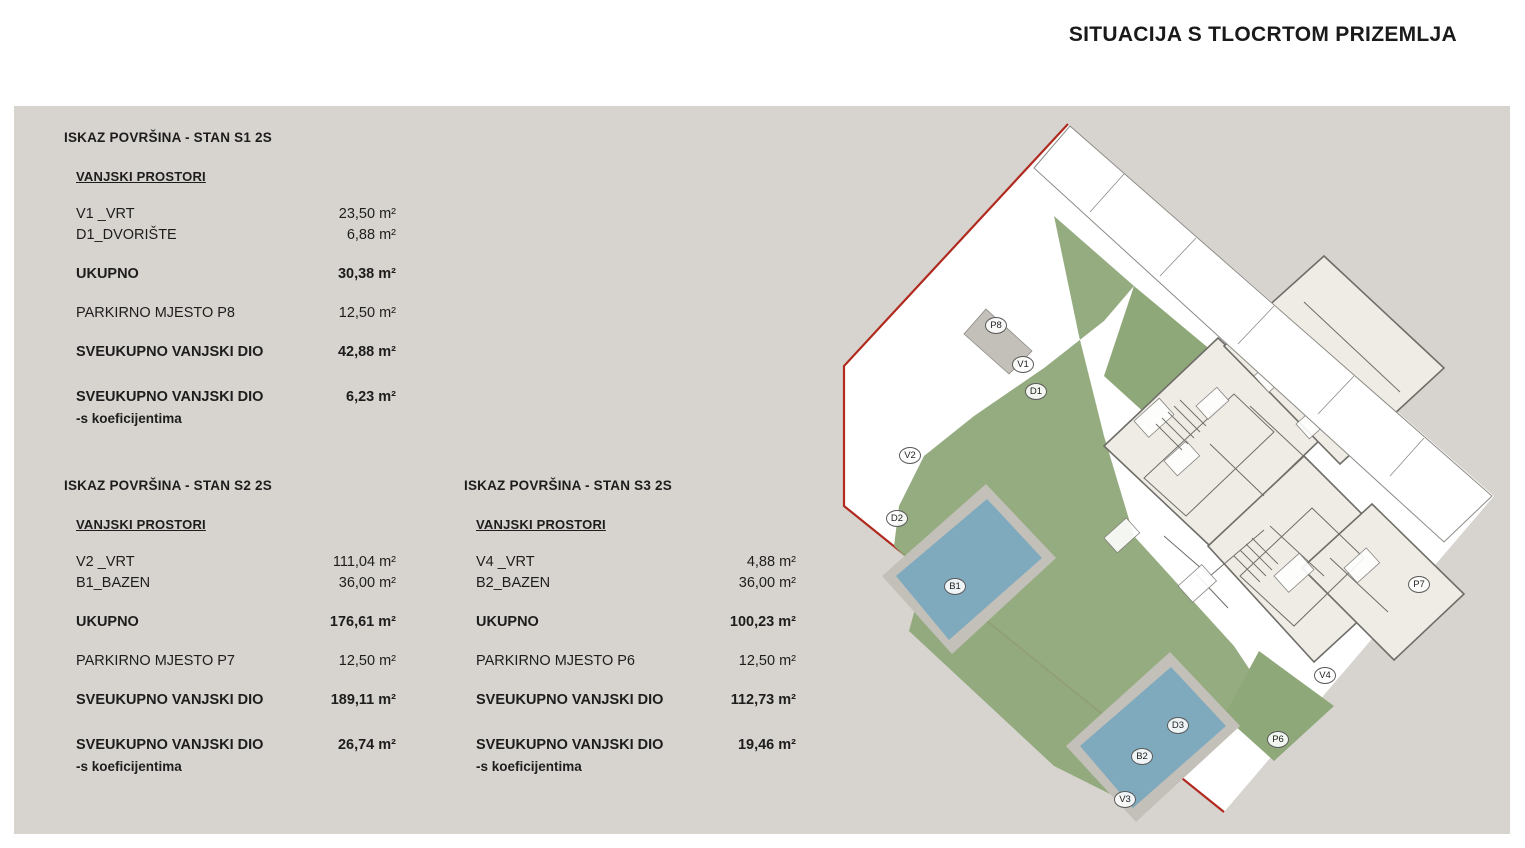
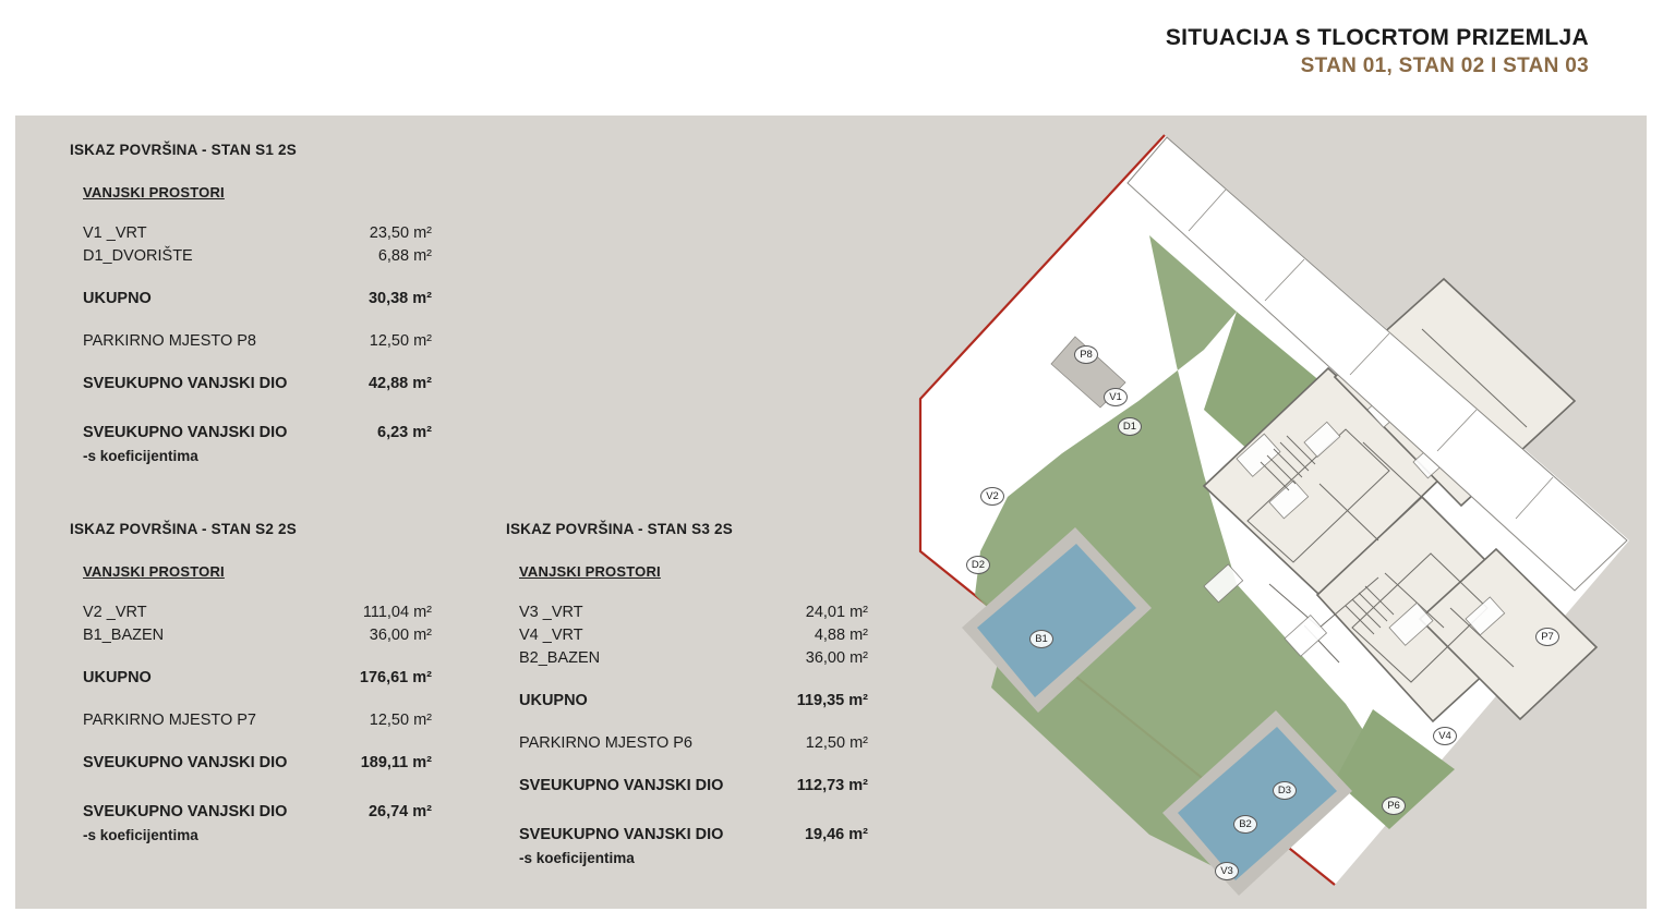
  SITUACIJA S TLOCRTOM PRIZEMLJA
+ STAN 01, STAN 02 I STAN 03
  ISKAZ POVRŠINA - STAN S1 2S
  VANJSKI PROSTORI
  V1 _VRT
  23,50 m²
  D1_DVORIŠTE
  6,88 m²
  UKUPNO
  30,38 m²
  PARKIRNO MJESTO P8
  12,50 m²
  SVEUKUPNO VANJSKI DIO
  42,88 m²
  SVEUKUPNO VANJSKI DIO
  6,23 m²
  -s koeficijentima
  ISKAZ POVRŠINA - STAN S2 2S
  VANJSKI PROSTORI
  V2 _VRT
  111,04 m²
  B1_BAZEN
  36,00 m²
  UKUPNO
  176,61 m²
  PARKIRNO MJESTO P7
  12,50 m²
  SVEUKUPNO VANJSKI DIO
  189,11 m²
  SVEUKUPNO VANJSKI DIO
  26,74 m²
  -s koeficijentima
  ISKAZ POVRŠINA - STAN S3 2S
  VANJSKI PROSTORI
+ V3 _VRT
+ 24,01 m²
  V4 _VRT
  4,88 m²
  B2_BAZEN
  36,00 m²
  UKUPNO
- 100,23 m²
+ 119,35 m²
  PARKIRNO MJESTO P6
  12,50 m²
  SVEUKUPNO VANJSKI DIO
  112,73 m²
  SVEUKUPNO VANJSKI DIO
  19,46 m²
  -s koeficijentima
  P8
  V1
  D1
  V2
  D2
  B1
  P7
  V4
  D3
  P6
  B2
  V3
